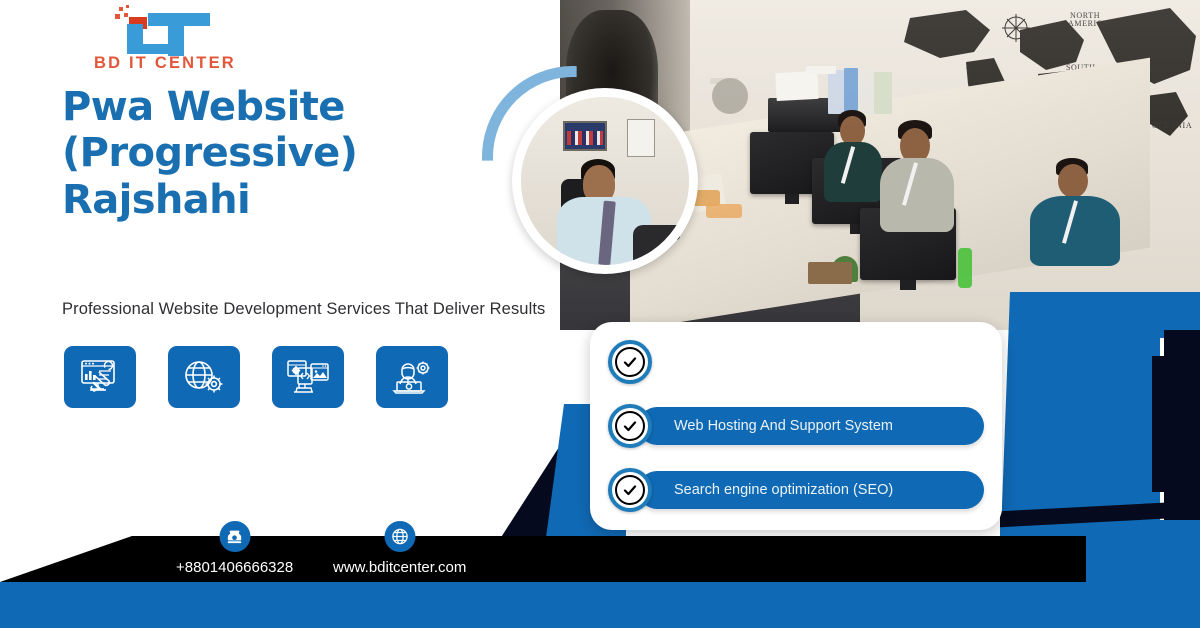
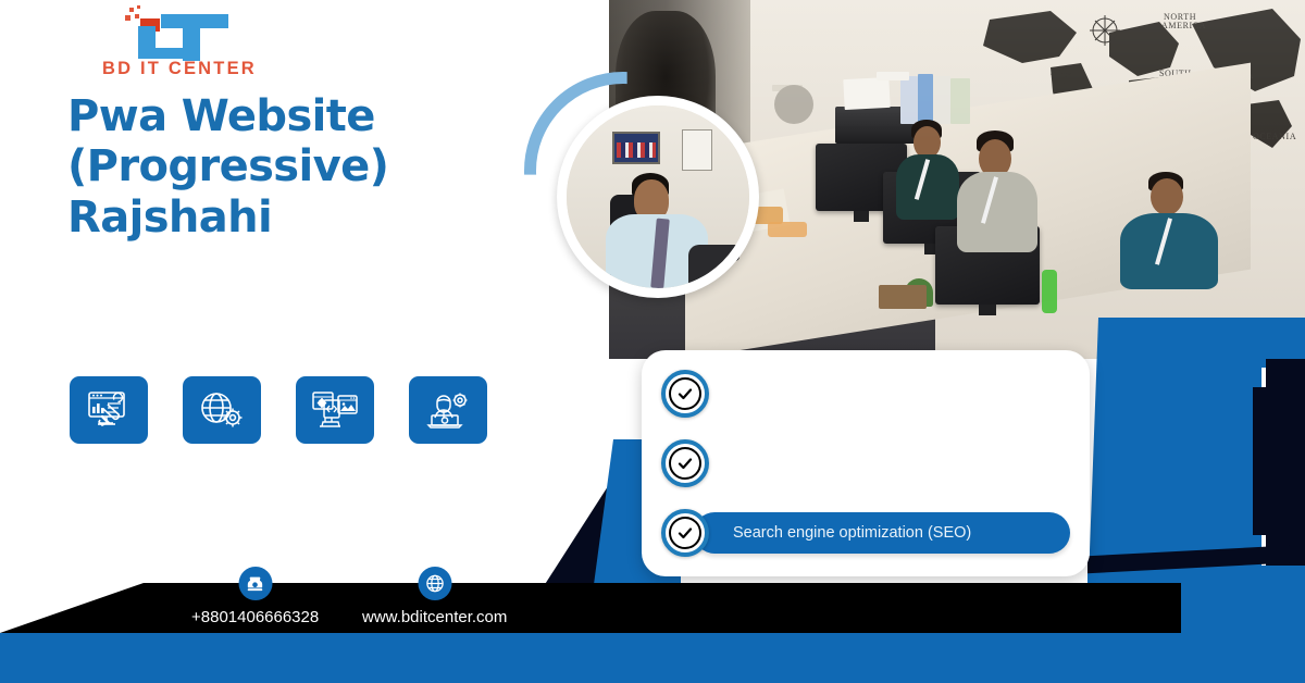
  BD IT CENTER
  Pwa Website
  (Progressive)
  Rajshahi
- Professional Website Development Services That Deliver Results
- Web Hosting And Support System
  Search engine optimization (SEO)
  +8801406666328
  www.bditcenter.com
